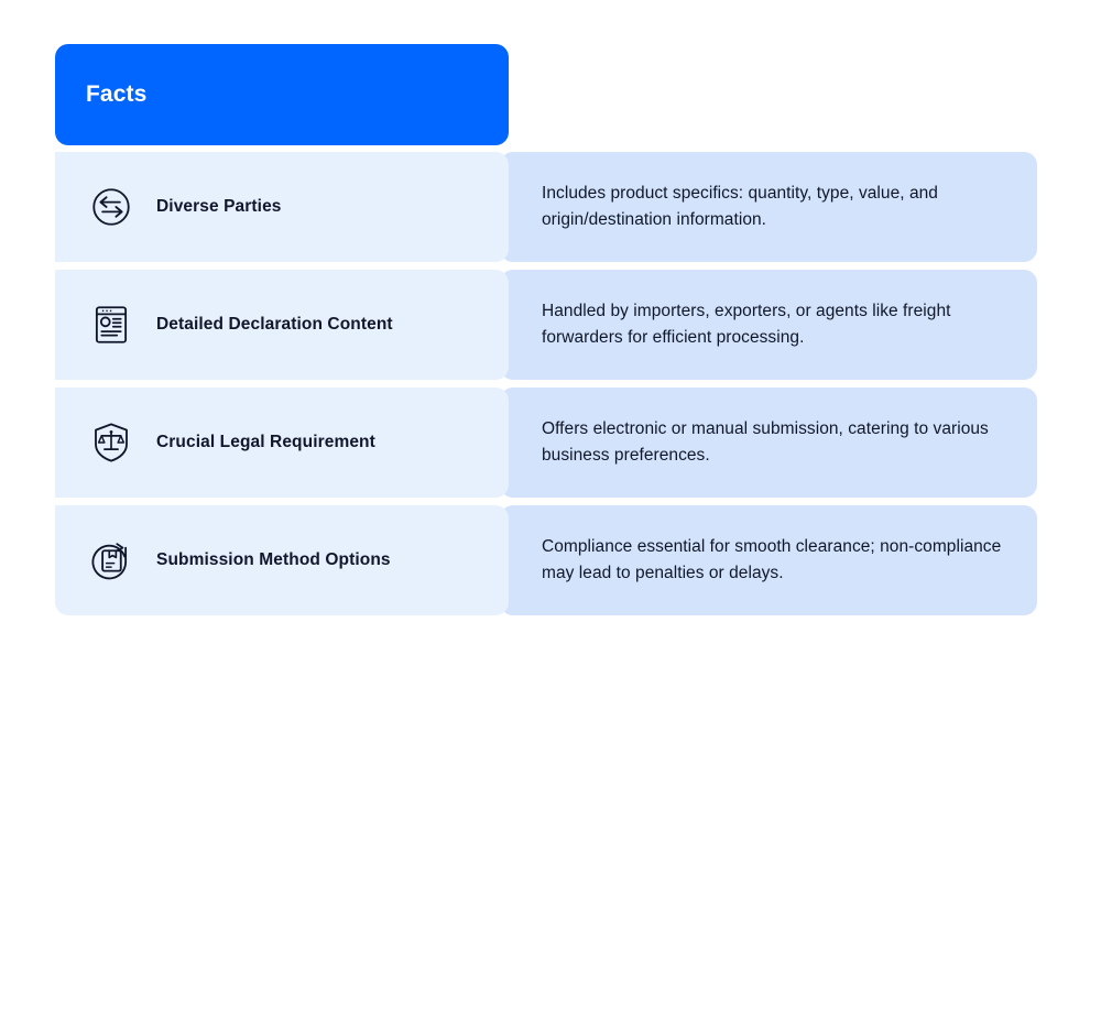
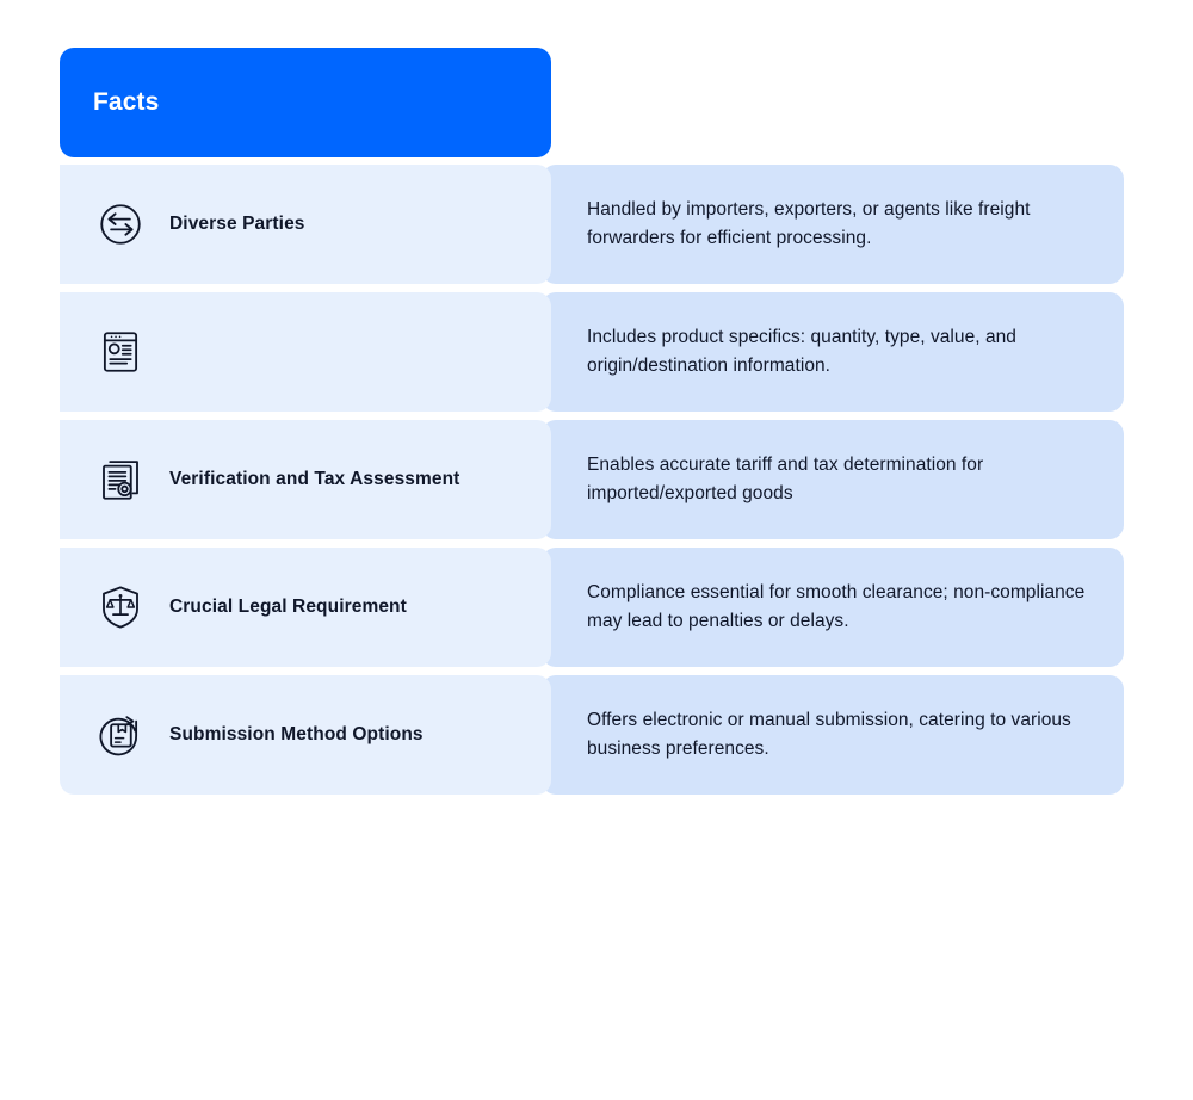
  Facts
  Diverse Parties
- Includes product specifics: quantity, type, value, and origin/destination information.
+ Handled by importers, exporters, or agents like freight forwarders for efficient processing.
- Detailed Declaration Content
- Handled by importers, exporters, or agents like freight forwarders for efficient processing.
+ Includes product specifics: quantity, type, value, and origin/destination information.
+ Verification and Tax Assessment
+ Enables accurate tariff and tax determination for imported/exported goods
  Crucial Legal Requirement
- Offers electronic or manual submission, catering to various business preferences.
+ Compliance essential for smooth clearance; non-compliance may lead to penalties or delays.
  Submission Method Options
- Compliance essential for smooth clearance; non-compliance may lead to penalties or delays.
+ Offers electronic or manual submission, catering to various business preferences.
